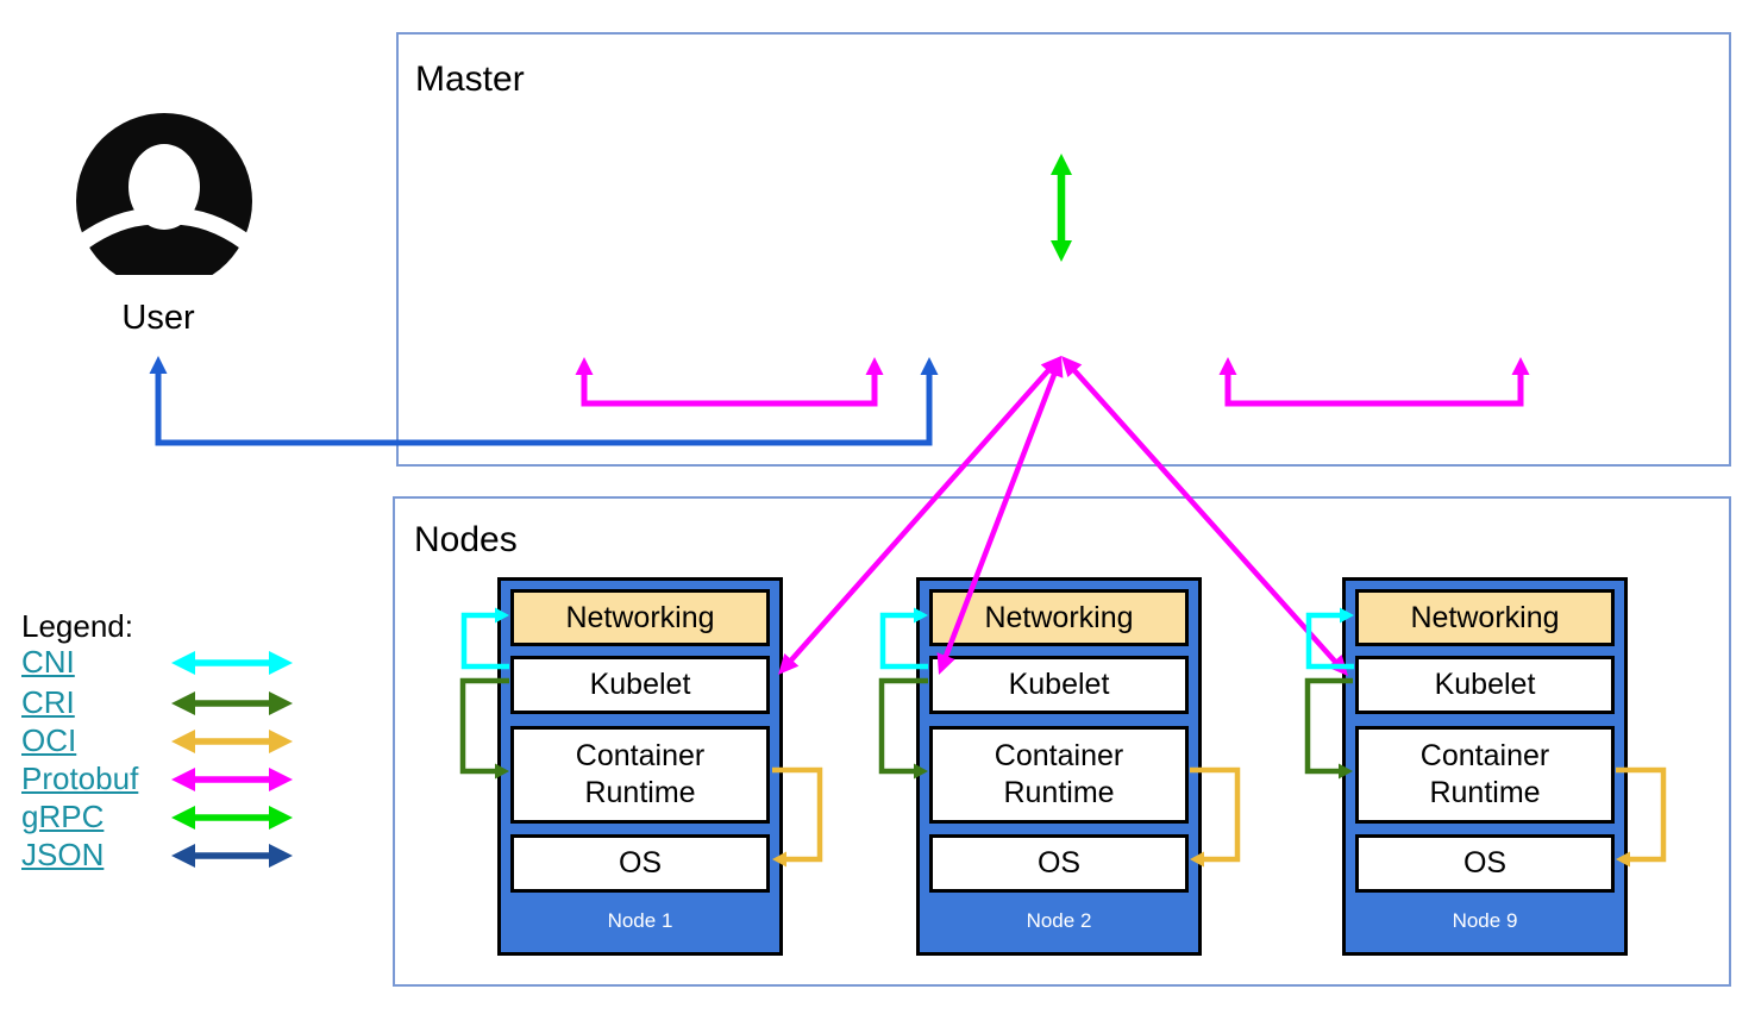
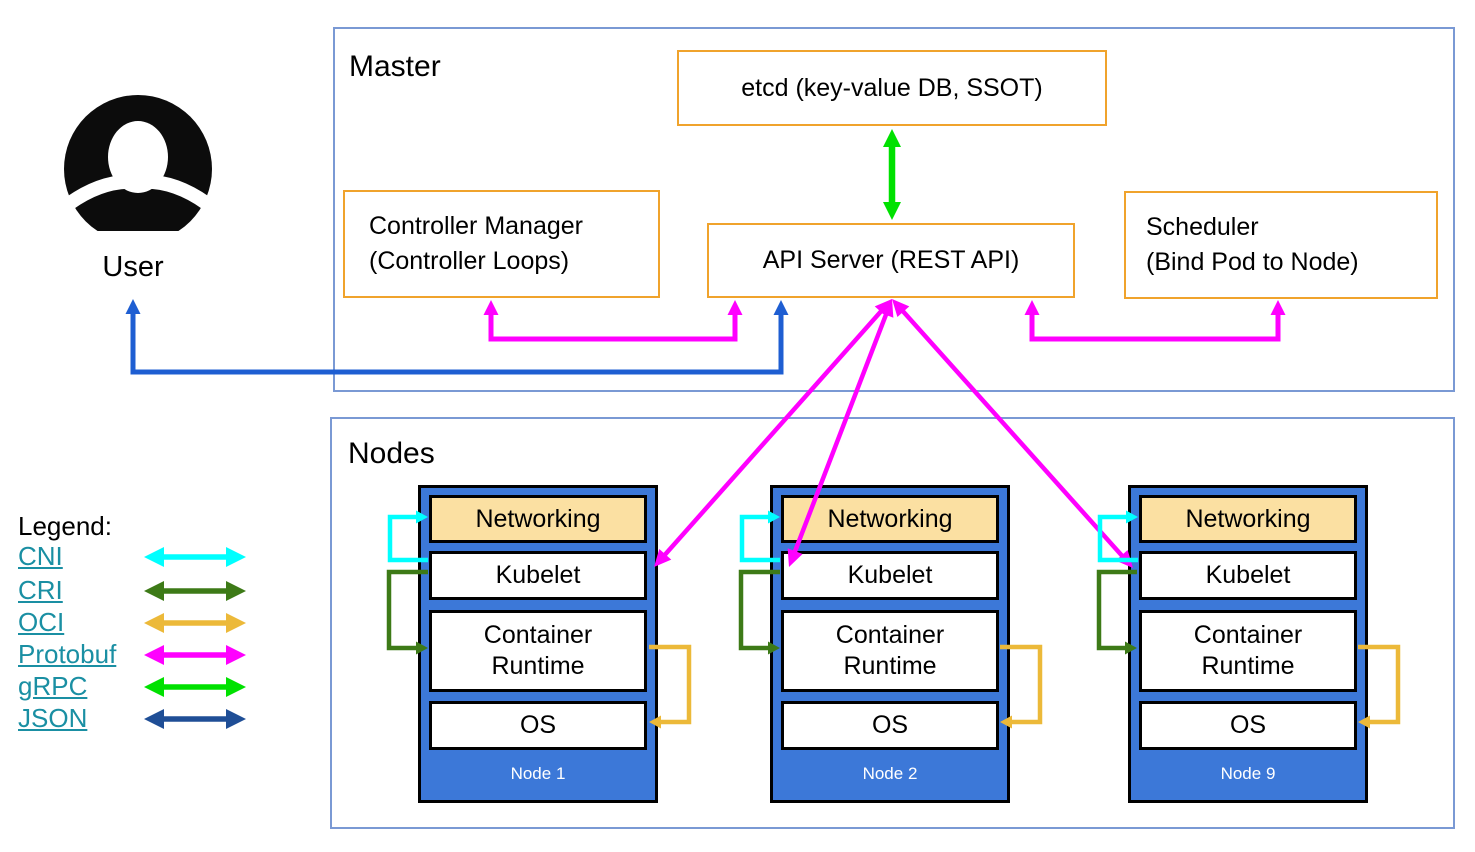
  Master
+ etcd (key-value DB, SSOT)
+ Controller Manager
+ (Controller Loops)
+ API Server (REST API)
+ Scheduler
+ (Bind Pod to Node)
  User
  Nodes
  Networking
  Kubelet
  Container
  Runtime
  OS
  Node 1
  Networking
  Kubelet
  Container
  Runtime
  OS
  Node 2
  Networking
  Kubelet
  Container
  Runtime
  OS
  Node 9
  Legend:
  CNI
  CRI
  OCI
  Protobuf
  gRPC
  JSON
